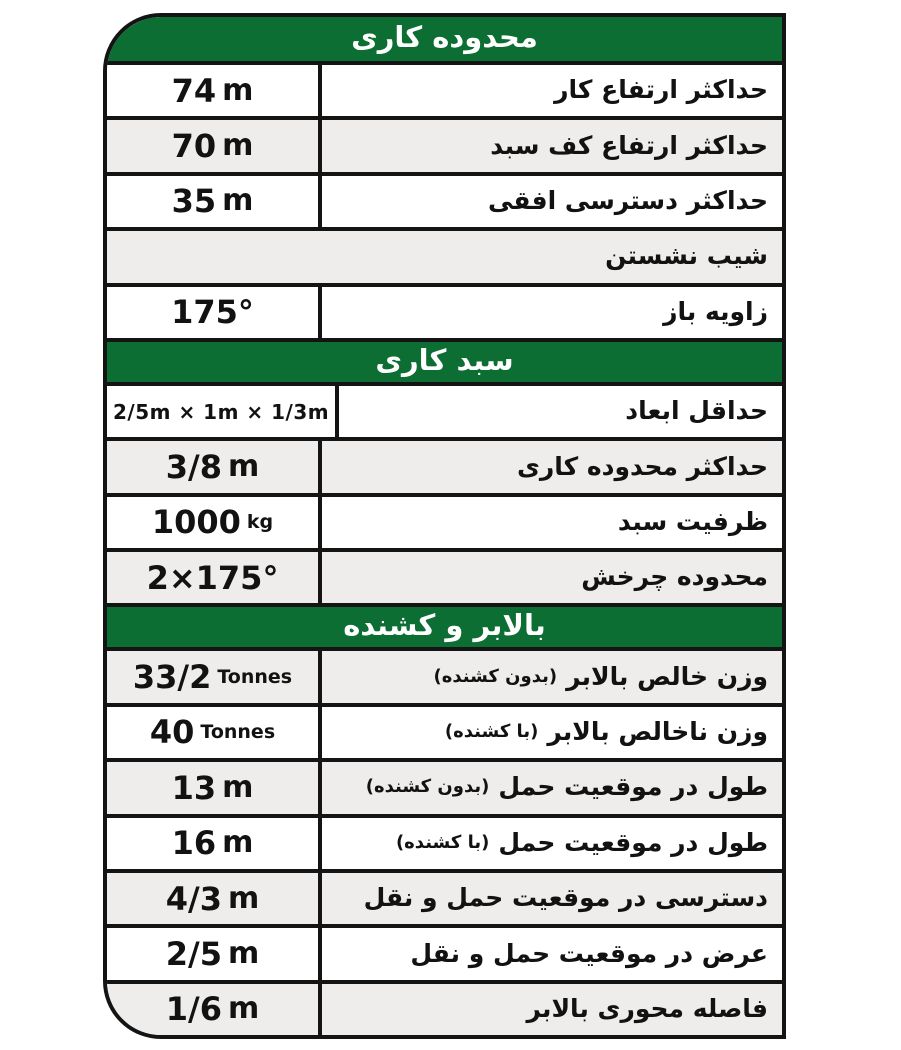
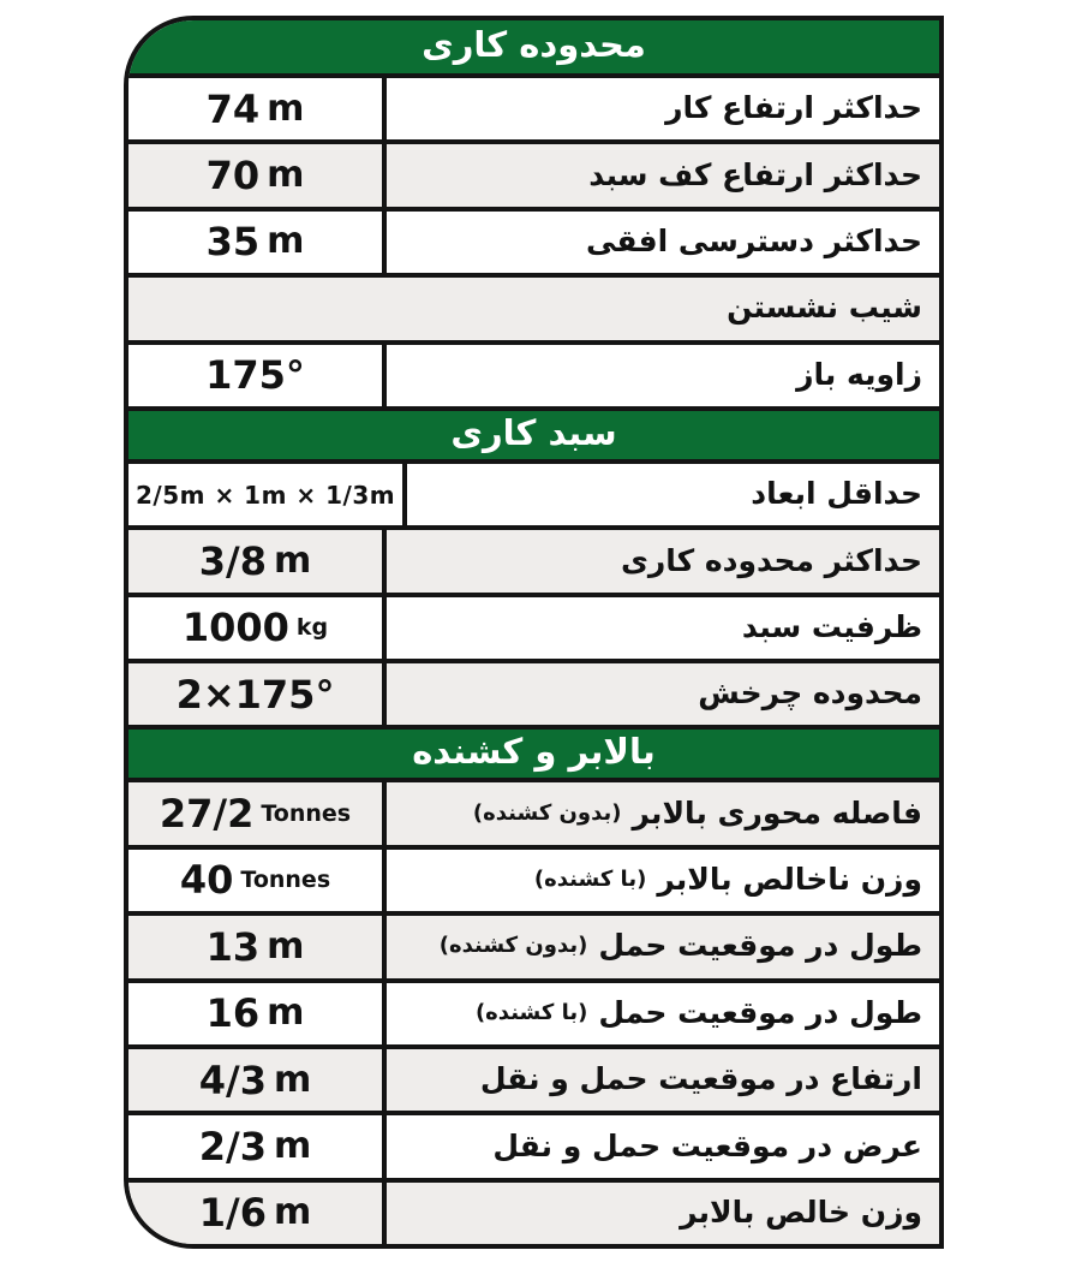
  محدوده کاری
  74
  m
  حداکثر ارتفاع کار
  70
  m
  حداکثر ارتفاع کف سبد
  35
  m
  حداکثر دسترسی افقی
  شیب نشستن
  175°
  زاویه باز
  سبد کاری
  2/5m × 1m × 1/3m
  حداقل ابعاد
  3/8
  m
  حداکثر محدوده کاری
  1000
  kg
  ظرفیت سبد
  2×175°
  محدوده چرخش
  بالابر و کشنده
- 33/2
+ 27/2
  Tonnes
- وزن خالص بالابر
+ فاصله محوری بالابر
  (بدون کشنده)
  40
  Tonnes
  وزن ناخالص بالابر
  (با کشنده)
  13
  m
  طول در موقعیت حمل
  (بدون کشنده)
  16
  m
  طول در موقعیت حمل
  (با کشنده)
  4/3
  m
- دسترسی در موقعیت حمل و نقل
+ ارتفاع در موقعیت حمل و نقل
- 2/5
+ 2/3
  m
  عرض در موقعیت حمل و نقل
  1/6
  m
- فاصله محوری بالابر
+ وزن خالص بالابر
